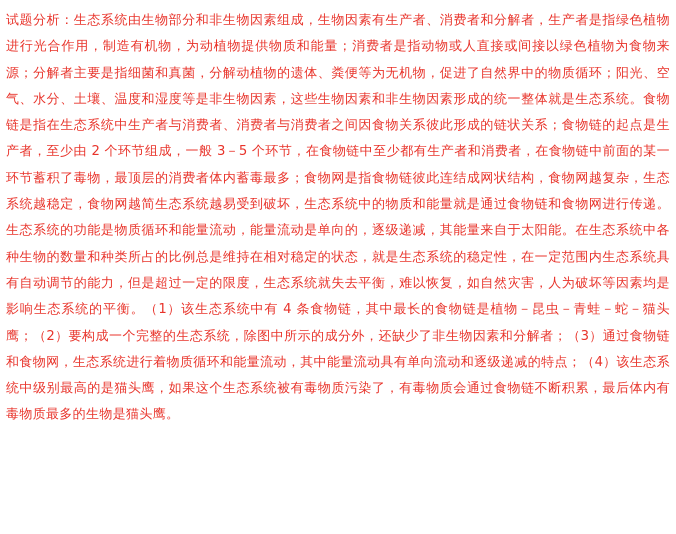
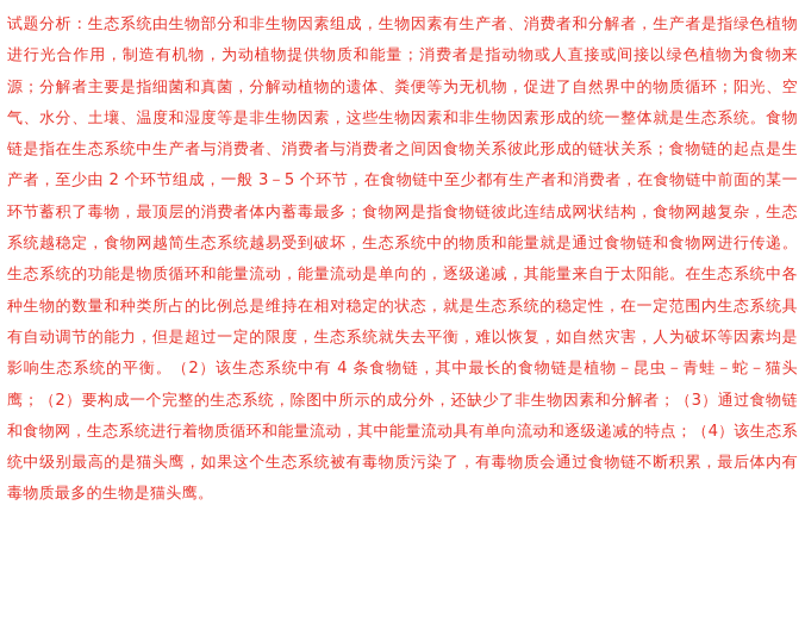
- 试题分析：生态系统由生物部分和非生物因素组成，生物因素有生产者、消费者和分解者，生产者是指绿色植物进行光合作用，制造有机物，为动植物提供物质和能量；消费者是指动物或人直接或间接以绿色植物为食物来源；分解者主要是指细菌和真菌，分解动植物的遗体、粪便等为无机物，促进了自然界中的物质循环；阳光、空气、水分、土壤、温度和湿度等是非生物因素，这些生物因素和非生物因素形成的统一整体就是生态系统。食物链是指在生态系统中生产者与消费者、消费者与消费者之间因食物关系彼此形成的链状关系；食物链的起点是生产者，至少由 2 个环节组成，一般 3－5 个环节，在食物链中至少都有生产者和消费者，在食物链中前面的某一环节蓄积了毒物，最顶层的消费者体内蓄毒最多；食物网是指食物链彼此连结成网状结构，食物网越复杂，生态系统越稳定，食物网越简生态系统越易受到破坏，生态系统中的物质和能量就是通过食物链和食物网进行传递。生态系统的功能是物质循环和能量流动，能量流动是单向的，逐级递减，其能量来自于太阳能。在生态系统中各种生物的数量和种类所占的比例总是维持在相对稳定的状态，就是生态系统的稳定性，在一定范围内生态系统具有自动调节的能力，但是超过一定的限度，生态系统就失去平衡，难以恢复，如自然灾害，人为破坏等因素均是影响生态系统的平衡。（1）该生态系统中有 4 条食物链，其中最长的食物链是植物－昆虫－青蛙－蛇－猫头鹰；（2）要构成一个完整的生态系统，除图中所示的成分外，还缺少了非生物因素和分解者；（3）通过食物链和食物网，生态系统进行着物质循环和能量流动，其中能量流动具有单向流动和逐级递减的特点；（4）该生态系统中级别最高的是猫头鹰，如果这个生态系统被有毒物质污染了，有毒物质会通过食物链不断积累，最后体内有毒物质最多的生物是猫头鹰。
+ 试题分析：生态系统由生物部分和非生物因素组成，生物因素有生产者、消费者和分解者，生产者是指绿色植物进行光合作用，制造有机物，为动植物提供物质和能量；消费者是指动物或人直接或间接以绿色植物为食物来源；分解者主要是指细菌和真菌，分解动植物的遗体、粪便等为无机物，促进了自然界中的物质循环；阳光、空气、水分、土壤、温度和湿度等是非生物因素，这些生物因素和非生物因素形成的统一整体就是生态系统。食物链是指在生态系统中生产者与消费者、消费者与消费者之间因食物关系彼此形成的链状关系；食物链的起点是生产者，至少由 2 个环节组成，一般 3－5 个环节，在食物链中至少都有生产者和消费者，在食物链中前面的某一环节蓄积了毒物，最顶层的消费者体内蓄毒最多；食物网是指食物链彼此连结成网状结构，食物网越复杂，生态系统越稳定，食物网越简生态系统越易受到破坏，生态系统中的物质和能量就是通过食物链和食物网进行传递。生态系统的功能是物质循环和能量流动，能量流动是单向的，逐级递减，其能量来自于太阳能。在生态系统中各种生物的数量和种类所占的比例总是维持在相对稳定的状态，就是生态系统的稳定性，在一定范围内生态系统具有自动调节的能力，但是超过一定的限度，生态系统就失去平衡，难以恢复，如自然灾害，人为破坏等因素均是影响生态系统的平衡。（2）该生态系统中有 4 条食物链，其中最长的食物链是植物－昆虫－青蛙－蛇－猫头鹰；（2）要构成一个完整的生态系统，除图中所示的成分外，还缺少了非生物因素和分解者；（3）通过食物链和食物网，生态系统进行着物质循环和能量流动，其中能量流动具有单向流动和逐级递减的特点；（4）该生态系统中级别最高的是猫头鹰，如果这个生态系统被有毒物质污染了，有毒物质会通过食物链不断积累，最后体内有毒物质最多的生物是猫头鹰。
